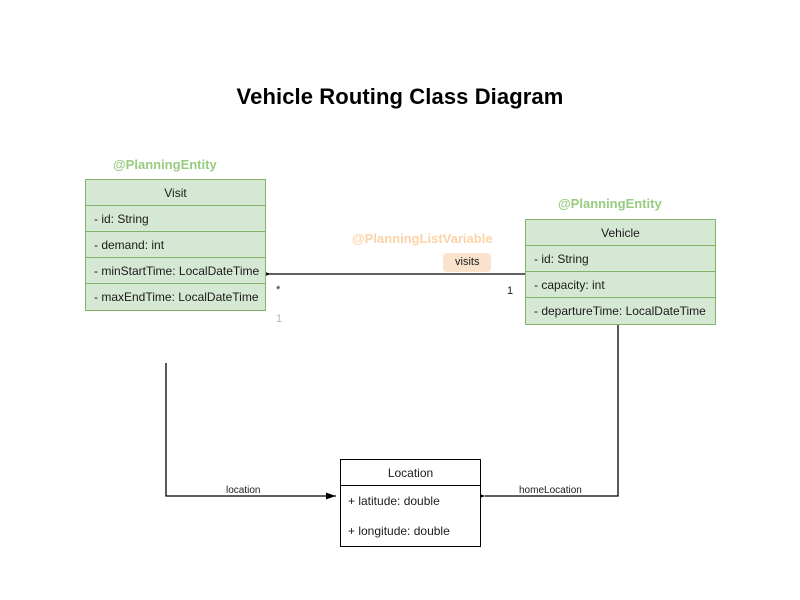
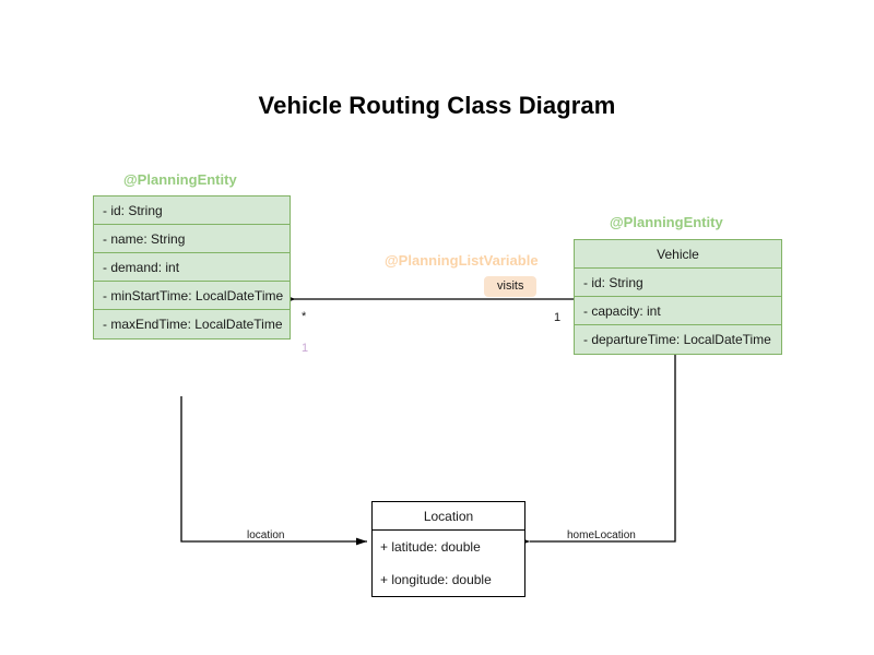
  Vehicle Routing Class Diagram
  @PlanningEntity
- Visit
  - id: String
+ - name: String
  - demand: int
  - minStartTime: LocalDateTime
  - maxEndTime: LocalDateTime
  @PlanningEntity
  Vehicle
  - id: String
  - capacity: int
  - departureTime: LocalDateTime
  Location
  + latitude: double
  + longitude: double
  @PlanningListVariable
  visits
  *
  1
  1
  location
  homeLocation
